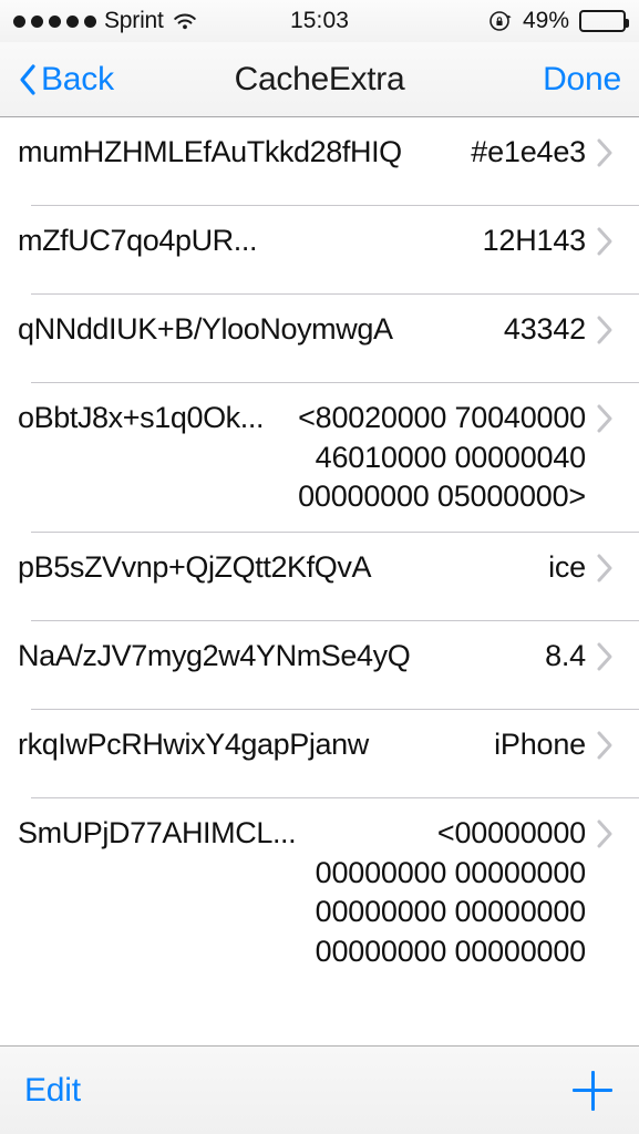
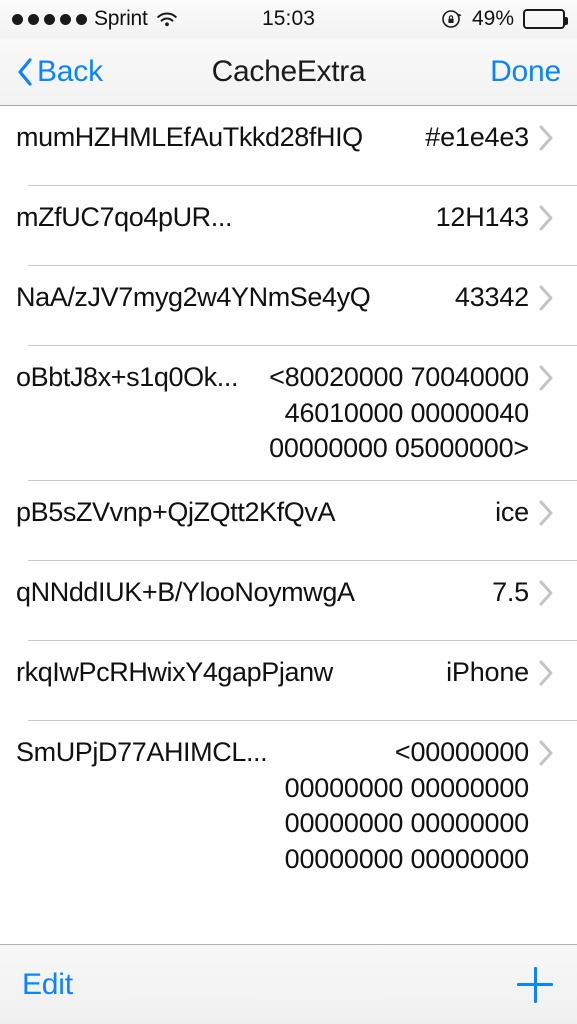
  Sprint
  15:03
  49%
  Back
  CacheExtra
  Done
  mumHZHMLEfAuTkkd28fHIQ
  #e1e4e3
  mZfUC7qo4pUR...
  12H143
- qNNddIUK+B/YlooNoymwgA
+ NaA/zJV7myg2w4YNmSe4yQ
  43342
  oBbtJ8x+s1q0Ok...
  <80020000 70040000 46010000 00000040 00000000 05000000>
  pB5sZVvnp+QjZQtt2KfQvA
  ice
- NaA/zJV7myg2w4YNmSe4yQ
+ qNNddIUK+B/YlooNoymwgA
- 8.4
+ 7.5
  rkqIwPcRHwixY4gapPjanw
  iPhone
  SmUPjD77AHIMCL...
  <00000000 00000000 00000000 00000000 00000000 00000000 00000000
  Edit
